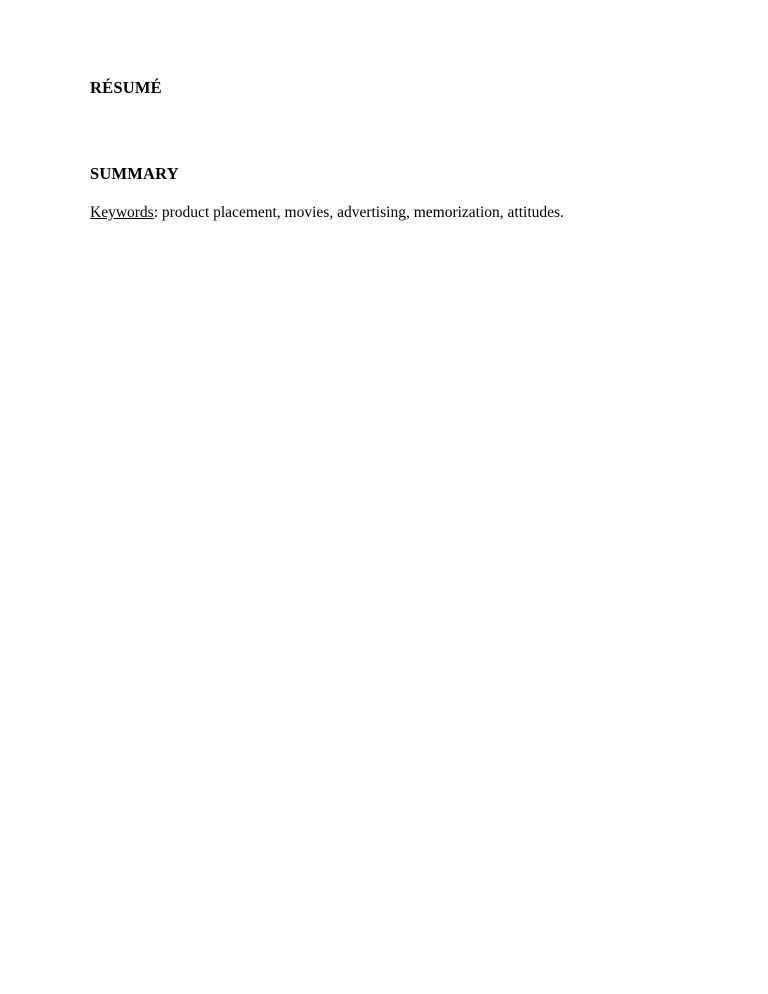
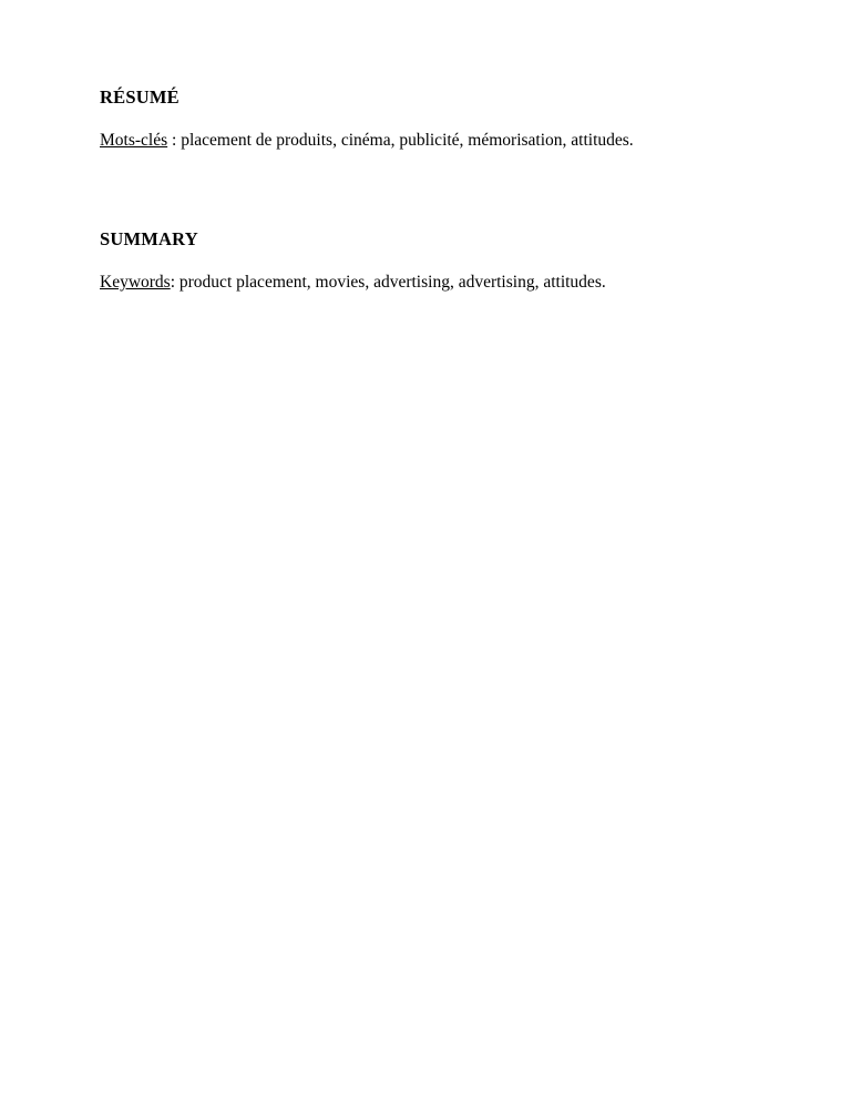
  RÉSUMÉ
+ Mots-clés : placement de produits, cinéma, publicité, mémorisation, attitudes.
  SUMMARY
- Keywords: product placement, movies, advertising, memorization, attitudes.
+ Keywords: product placement, movies, advertising, advertising, attitudes.
